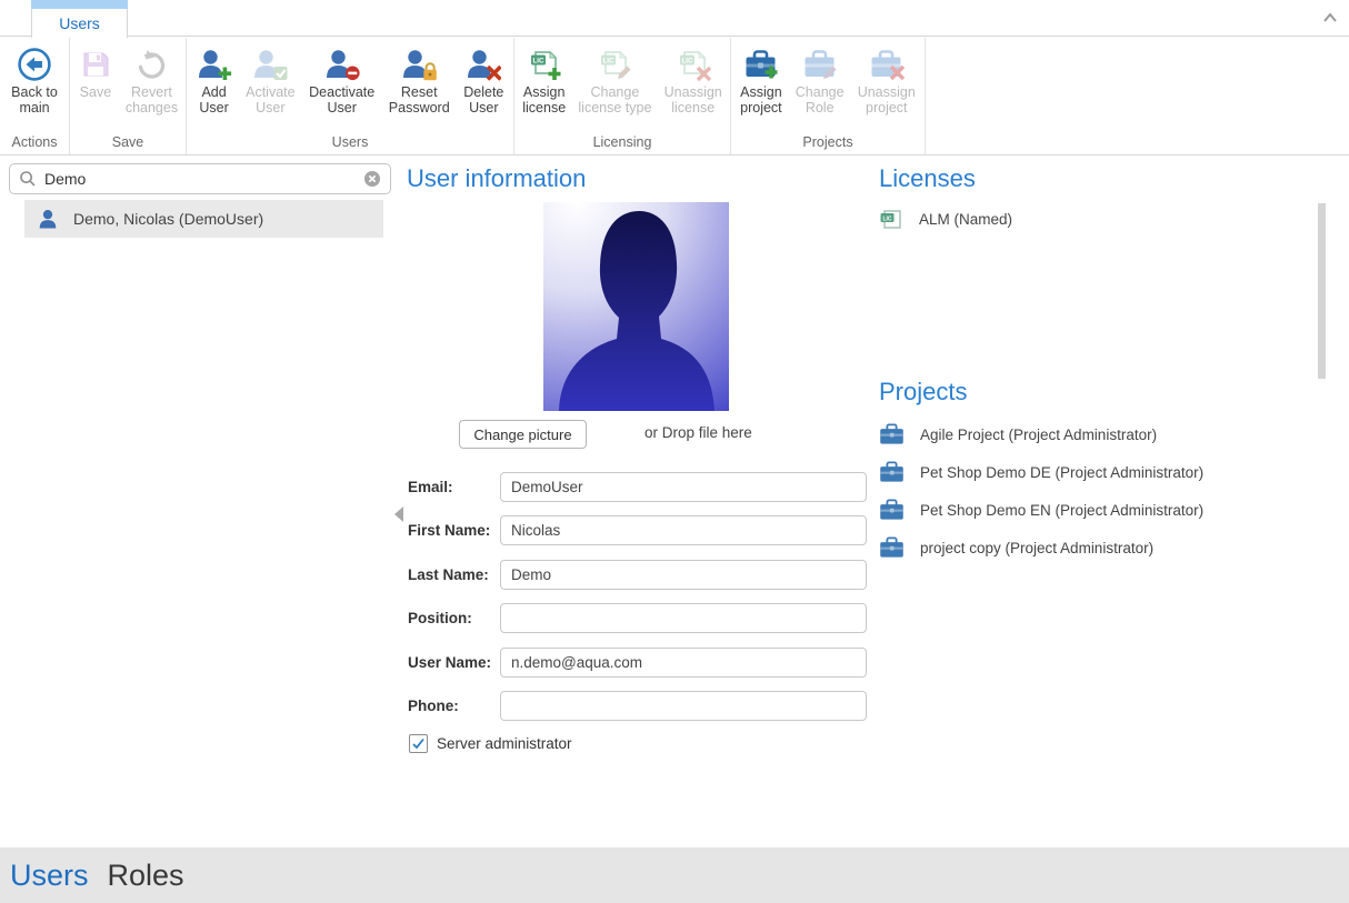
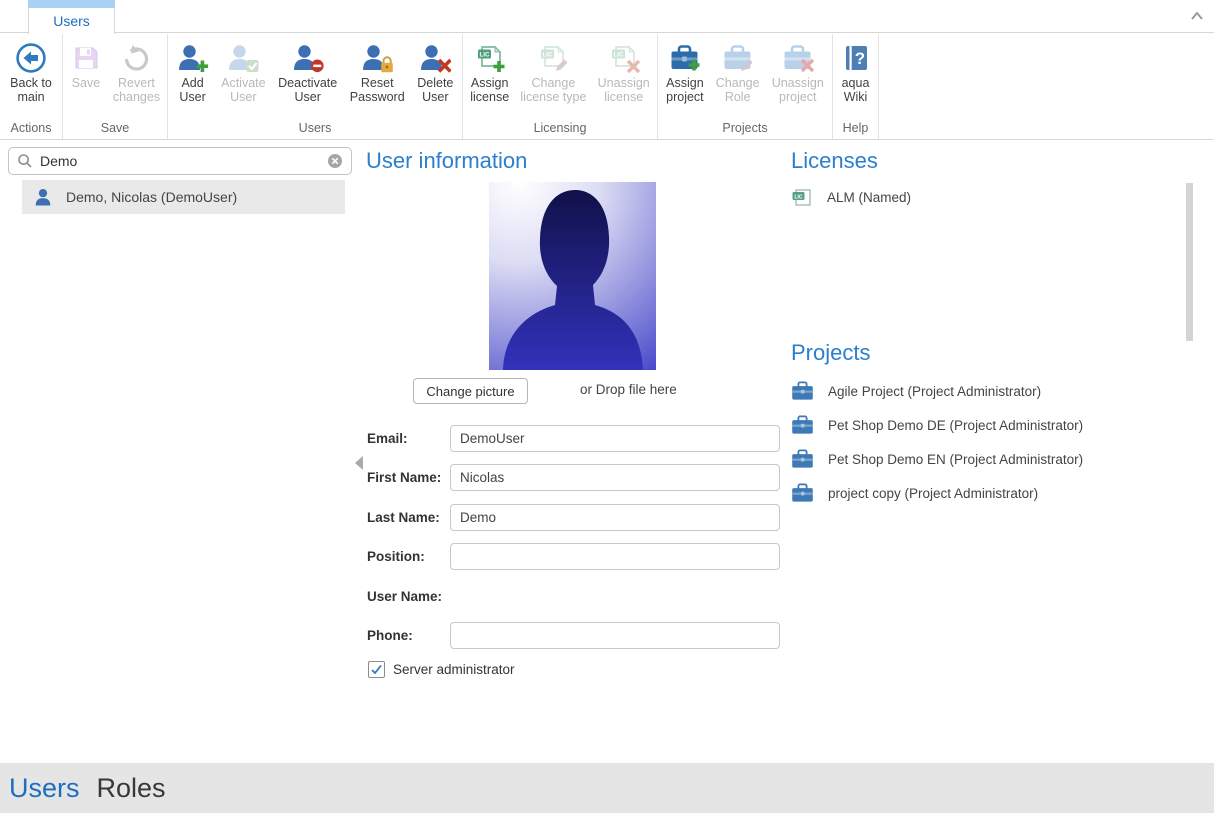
  Users
  Back to
  main
  Actions
  Save
  Revert
  changes
  Save
  Add
  User
  Activate
  User
  Deactivate
  User
  Reset
  Password
  Delete
  User
  Users
  Assign
  license
  Change
  license type
  Unassign
  license
  Licensing
  Assign
  project
  Change
  Role
  Unassign
  project
  Projects
+ ?
+ aqua
+ Wiki
+ Help
  Demo
  Demo, Nicolas (DemoUser)
  User information
  Change picture
  or Drop file here
  Email:
  DemoUser
  First Name:
  Nicolas
  Last Name:
  Demo
  Position:
  User Name:
- n.demo@aqua.com
  Phone:
  Server administrator
  Licenses
  ALM (Named)
  Projects
  Agile Project (Project Administrator)
  Pet Shop Demo DE (Project Administrator)
  Pet Shop Demo EN (Project Administrator)
  project copy (Project Administrator)
  Users
  Roles
